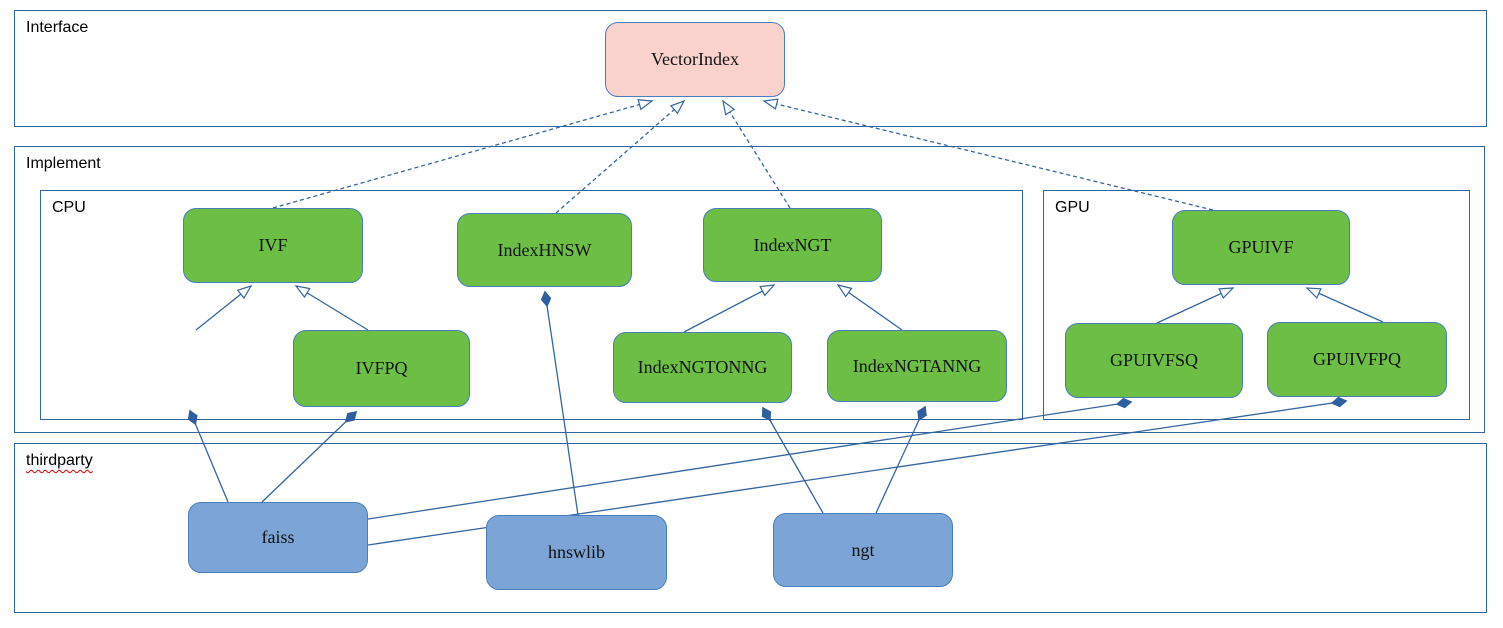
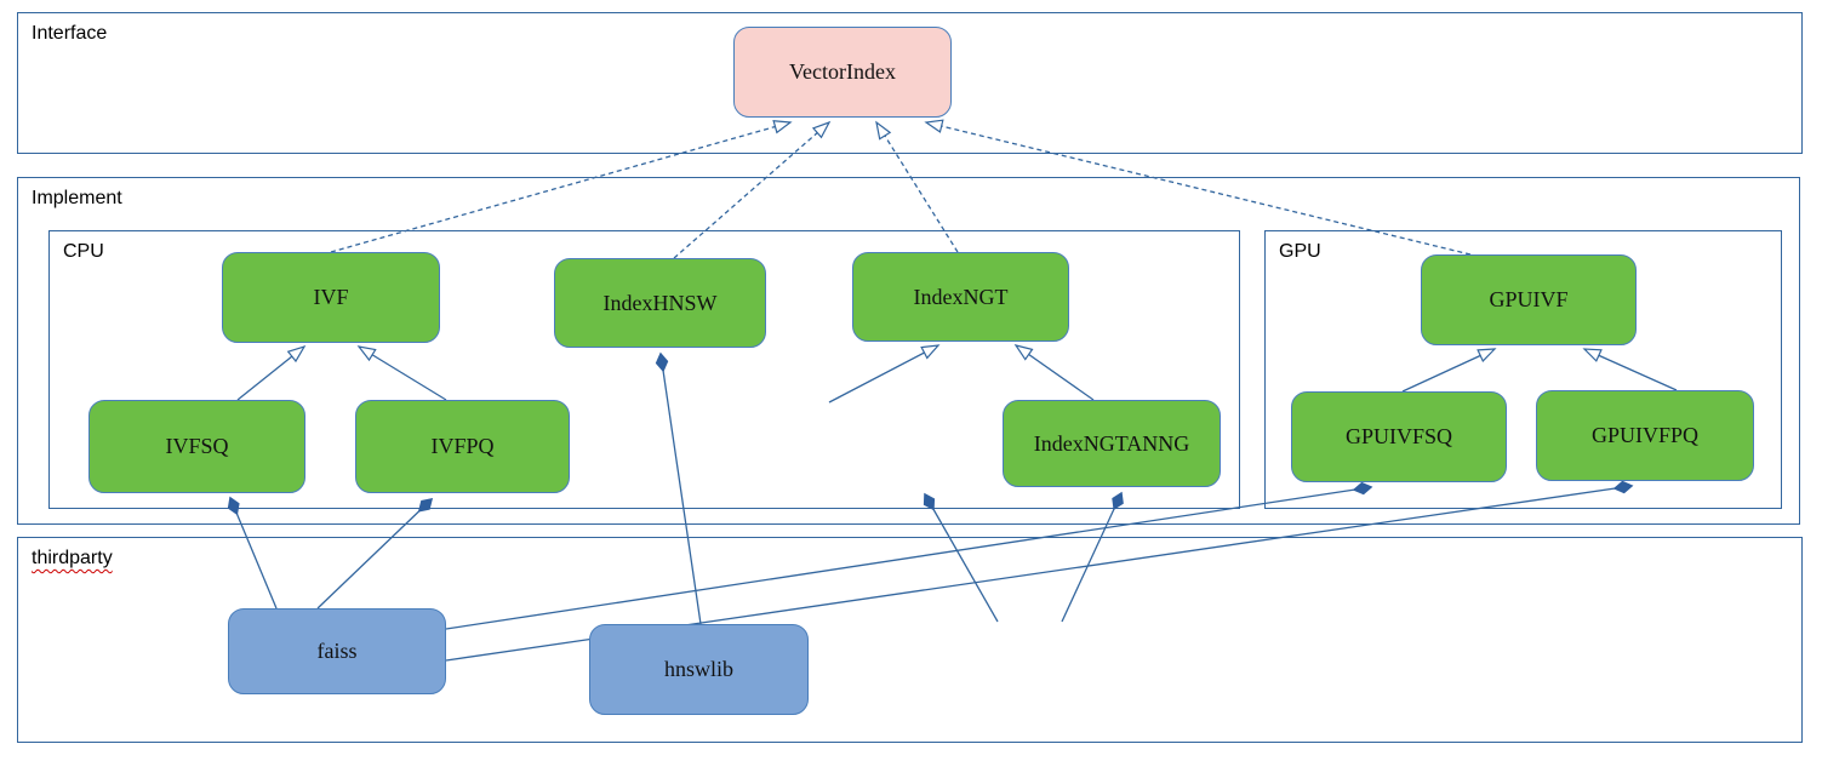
  Interface
  Implement
  CPU
  GPU
  thirdparty
  VectorIndex
  IVF
  IndexHNSW
  IndexNGT
+ IVFSQ
  IVFPQ
- IndexNGTONNG
  IndexNGTANNG
  GPUIVF
  GPUIVFSQ
  GPUIVFPQ
  faiss
  hnswlib
- ngt
